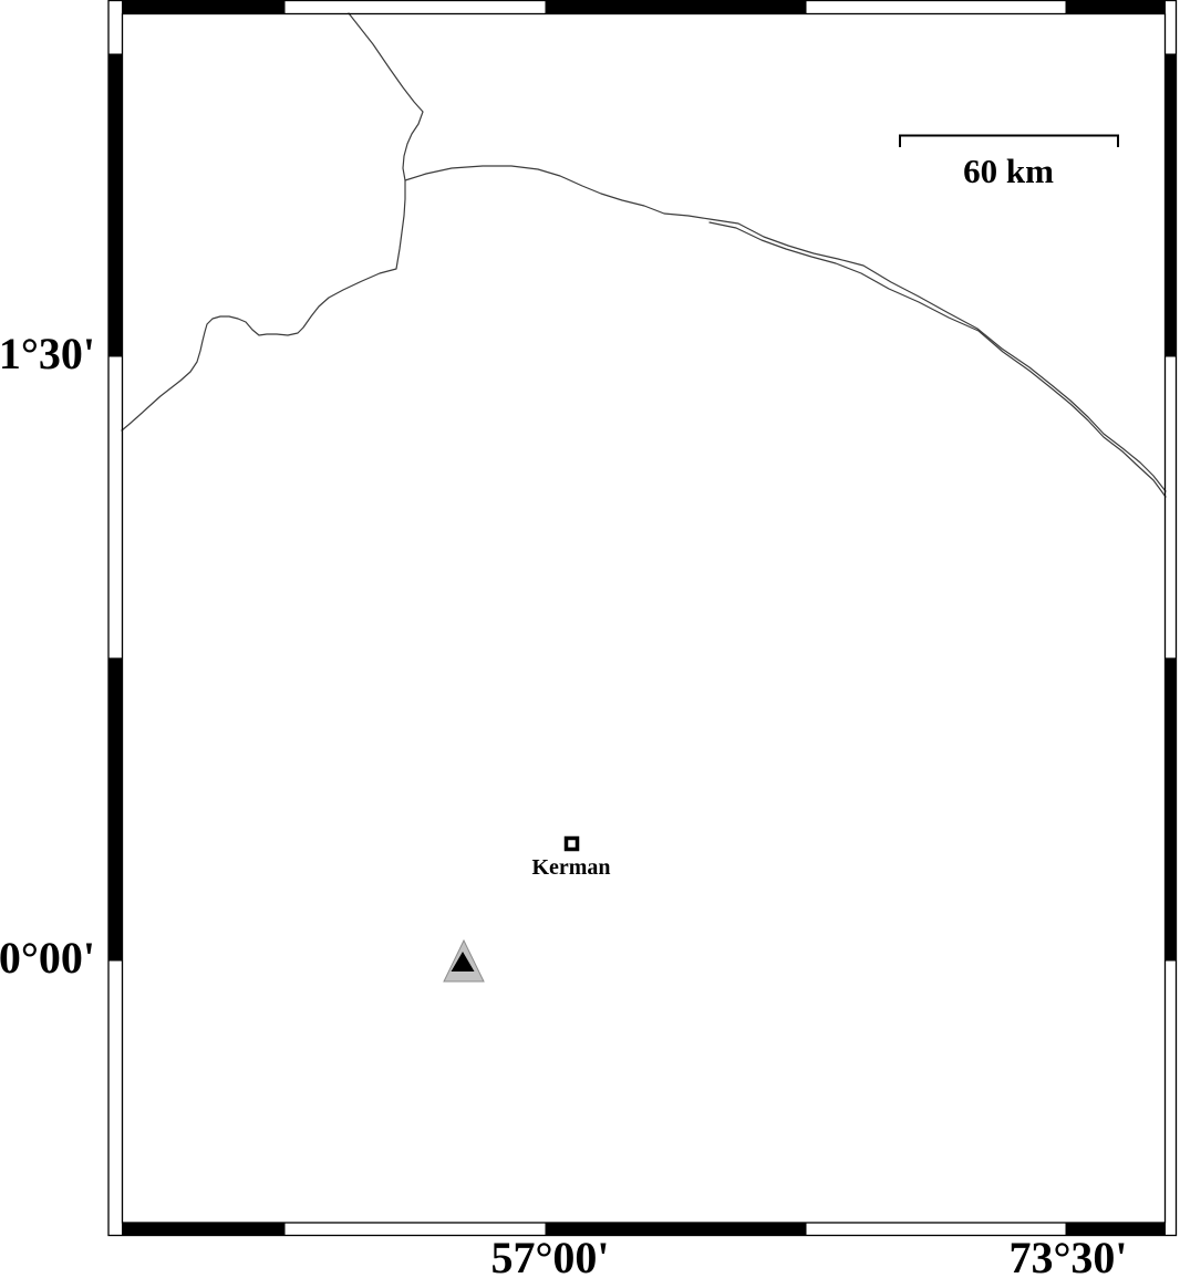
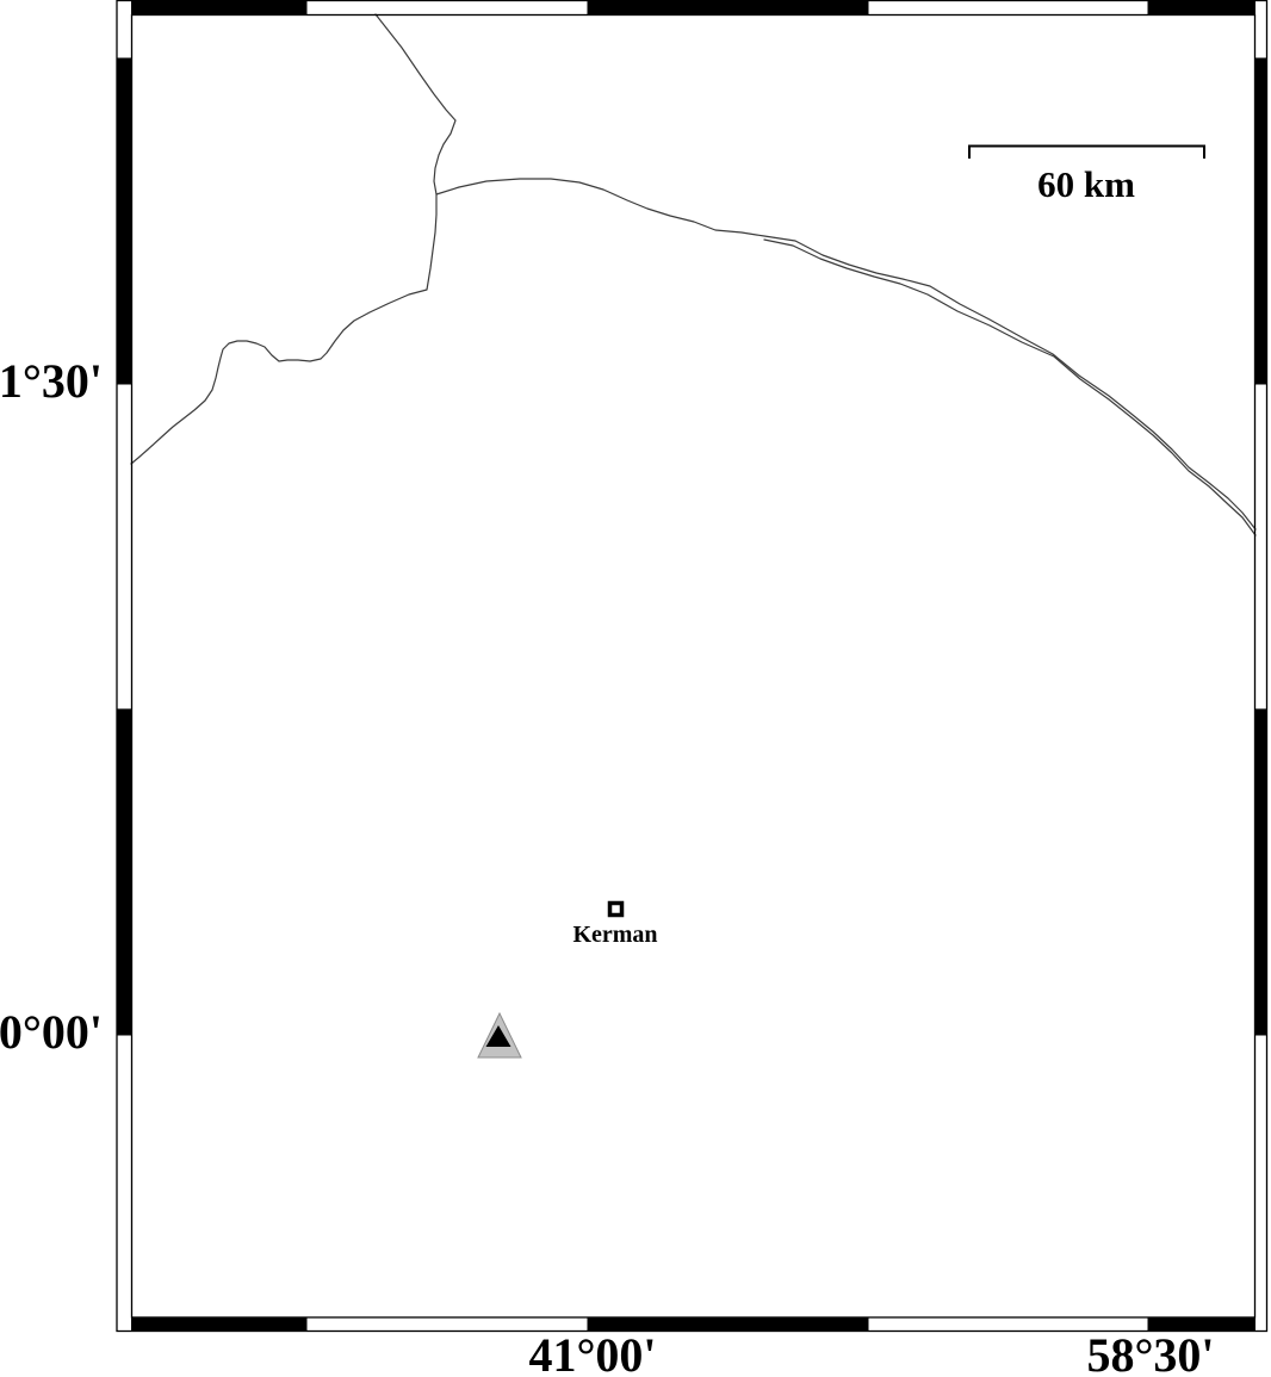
  60 km
  Kerman
  1°30'
  0°00'
- 57°00'
+ 41°00'
- 73°30'
+ 58°30'
